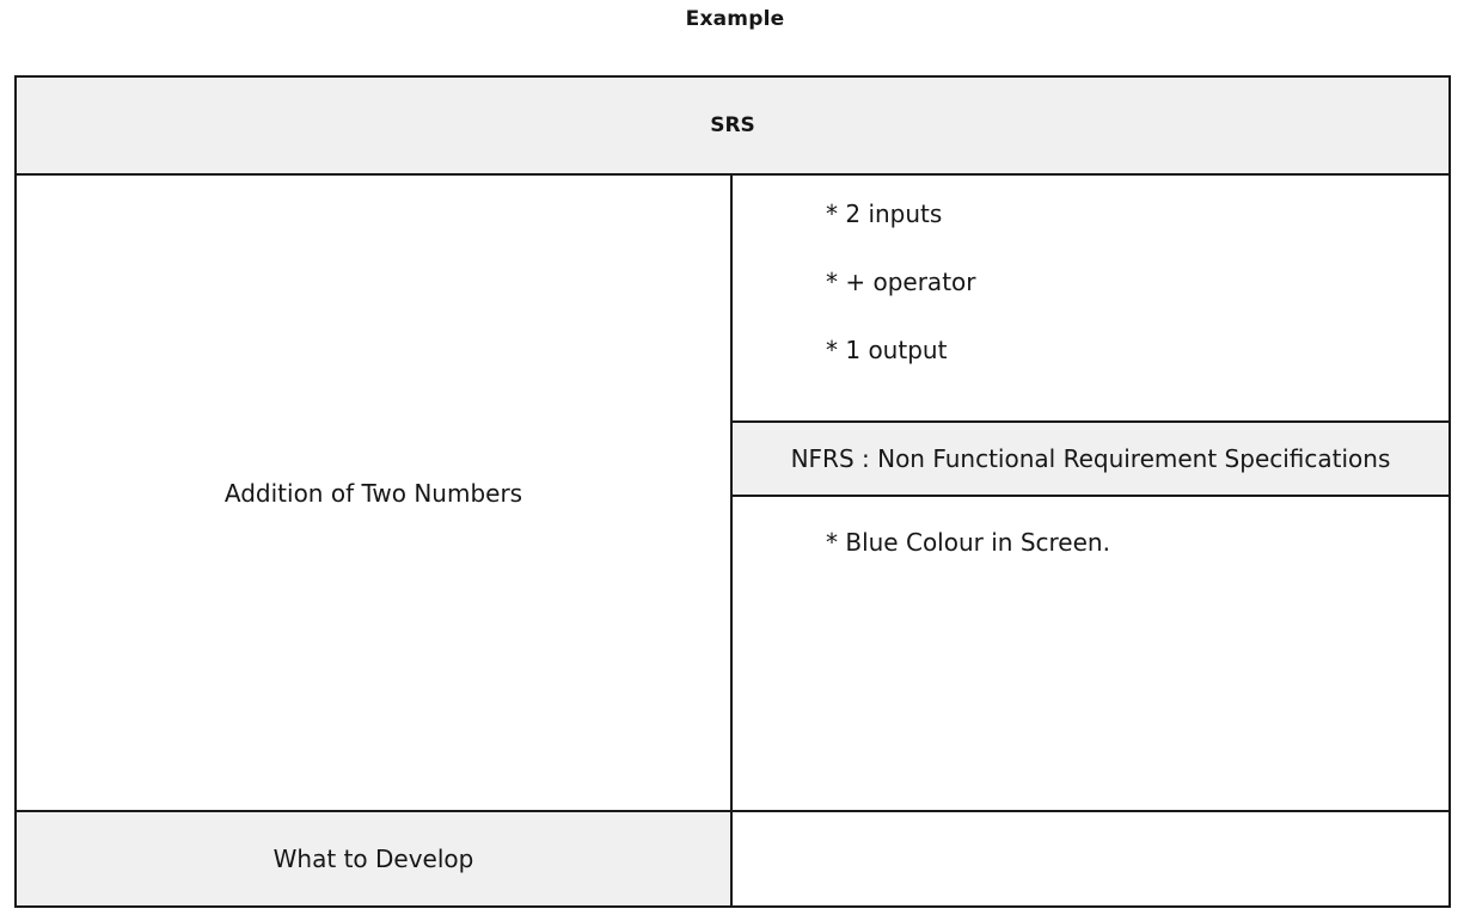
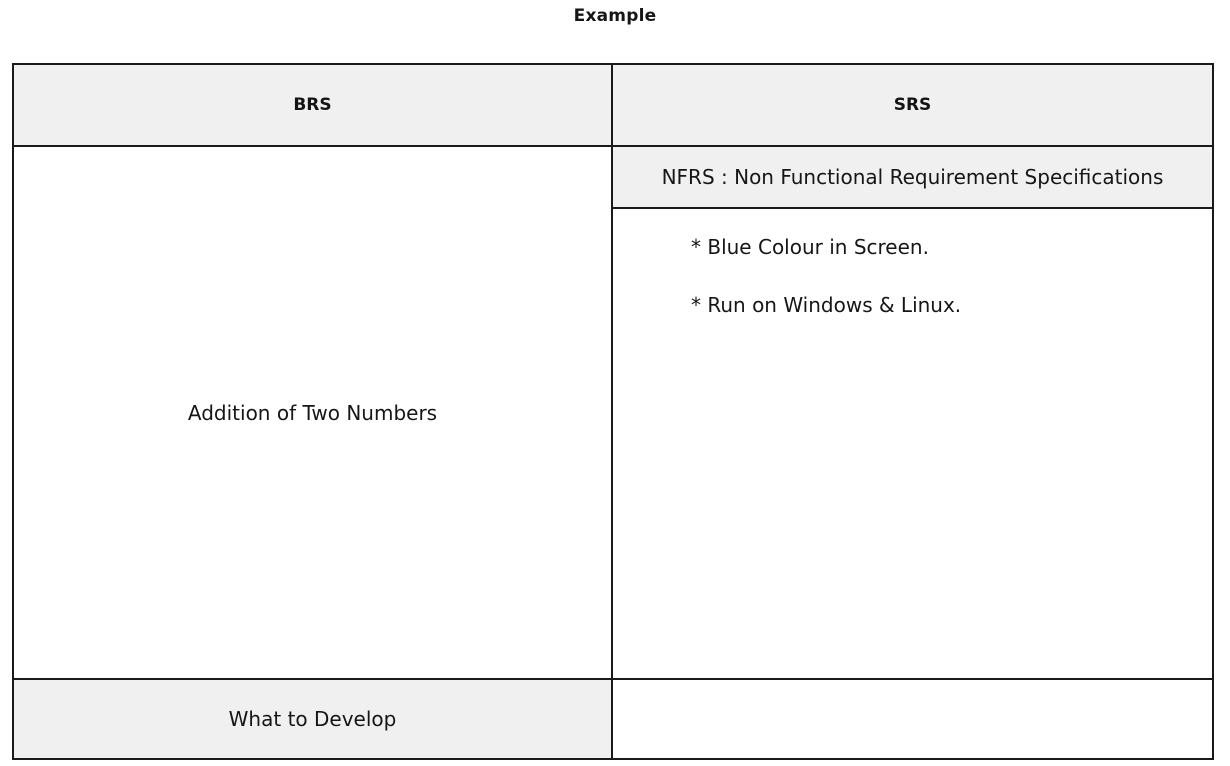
  Example
+ BRS
  SRS
  Addition of Two Numbers
- * 2 inputs
- * + operator
- * 1 output
  NFRS : Non Functional Requirement Specifications
  * Blue Colour in Screen.
+ * Run on Windows & Linux.
  What to Develop
